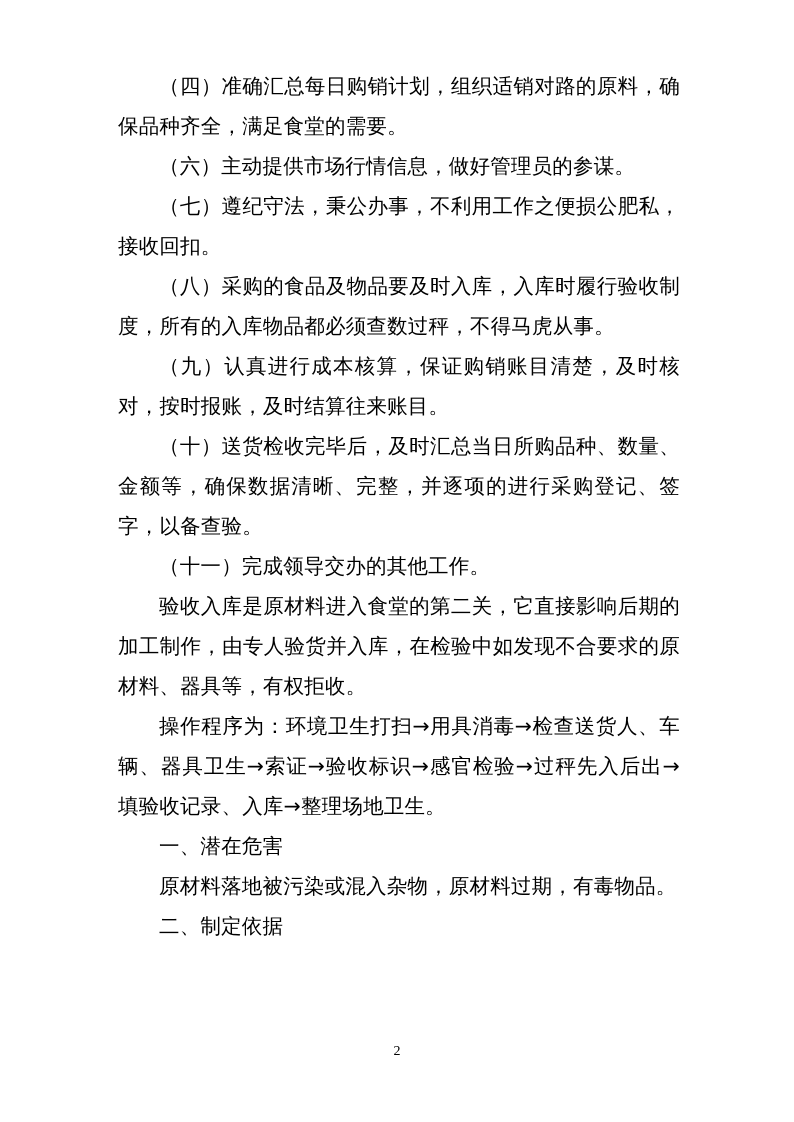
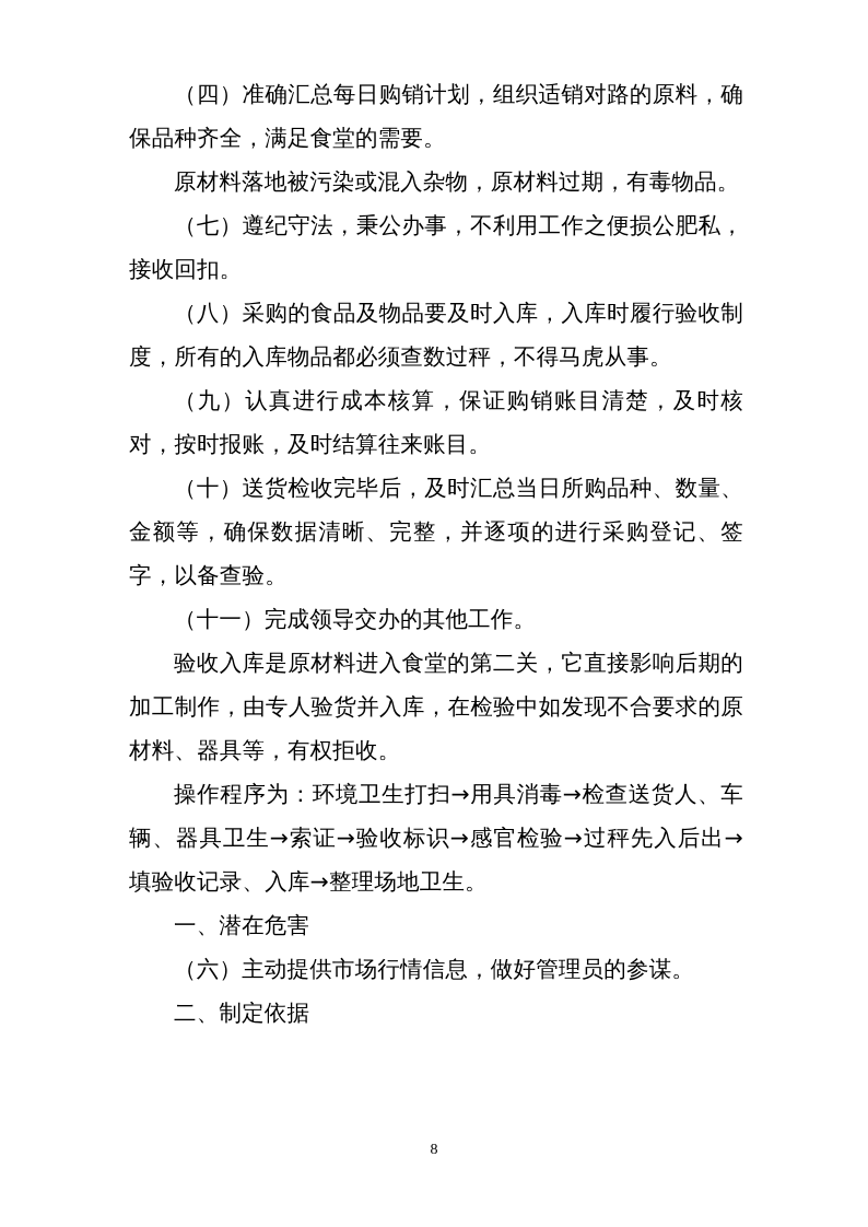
  （四）准确汇总每日购销计划，组织适销对路的原料，确保品种齐全，满足食堂的需要。
- （六）主动提供市场行情信息，做好管理员的参谋。
+ 原材料落地被污染或混入杂物，原材料过期，有毒物品。
  （七）遵纪守法，秉公办事，不利用工作之便损公肥私，接收回扣。
  （八）采购的食品及物品要及时入库，入库时履行验收制度，所有的入库物品都必须查数过秤，不得马虎从事。
  （九）认真进行成本核算，保证购销账目清楚，及时核对，按时报账，及时结算往来账目。
  （十）送货检收完毕后，及时汇总当日所购品种、数量、金额等，确保数据清晰、完整，并逐项的进行采购登记、签字，以备查验。
  （十一）完成领导交办的其他工作。
  验收入库是原材料进入食堂的第二关，它直接影响后期的加工制作，由专人验货并入库，在检验中如发现不合要求的原材料、器具等，有权拒收。
  操作程序为：环境卫生打扫→用具消毒→检查送货人、车辆、器具卫生→索证→验收标识→感官检验→过秤先入后出→填验收记录、入库→整理场地卫生。
  一、潜在危害
- 原材料落地被污染或混入杂物，原材料过期，有毒物品。
+ （六）主动提供市场行情信息，做好管理员的参谋。
  二、制定依据
- 2
+ 8
